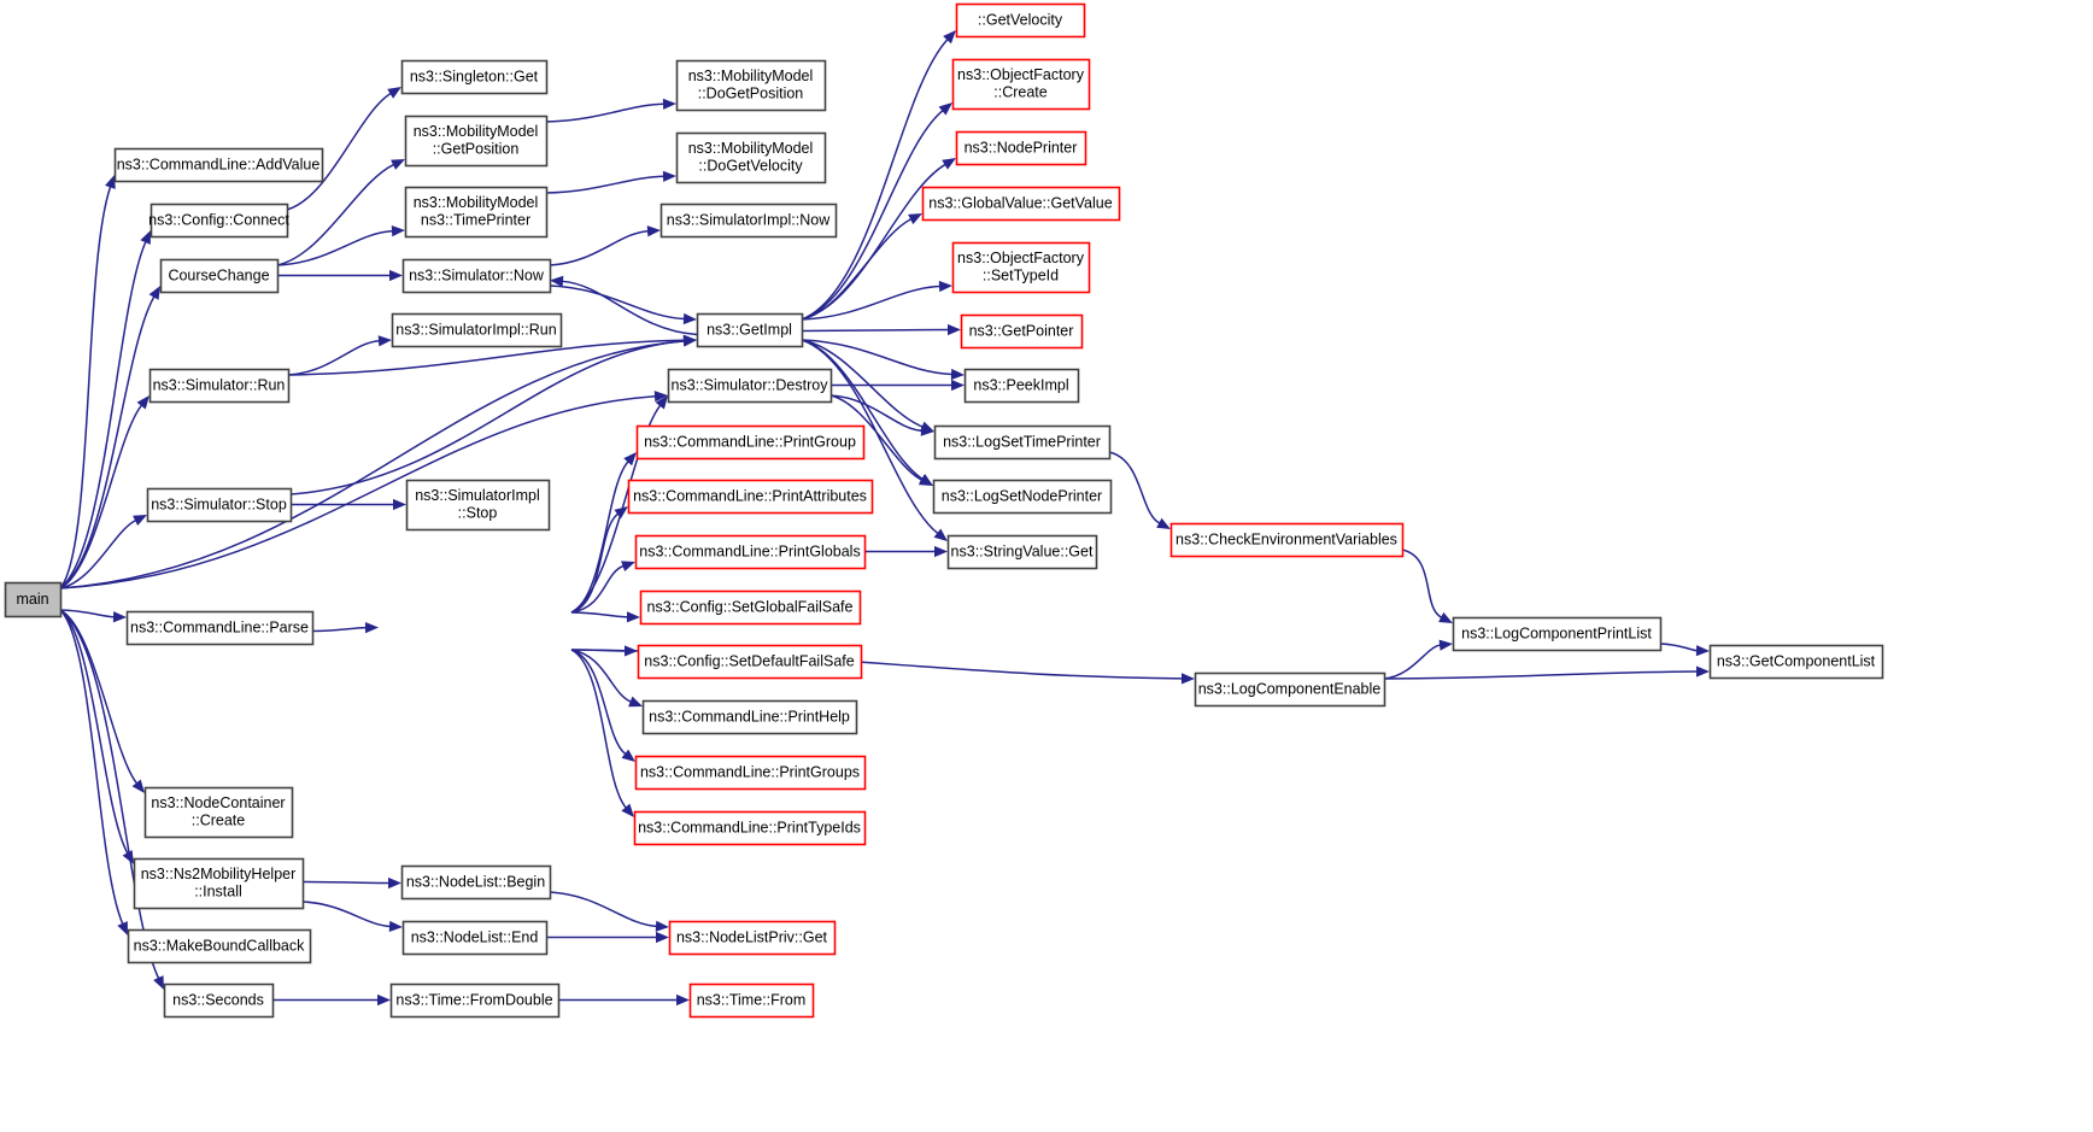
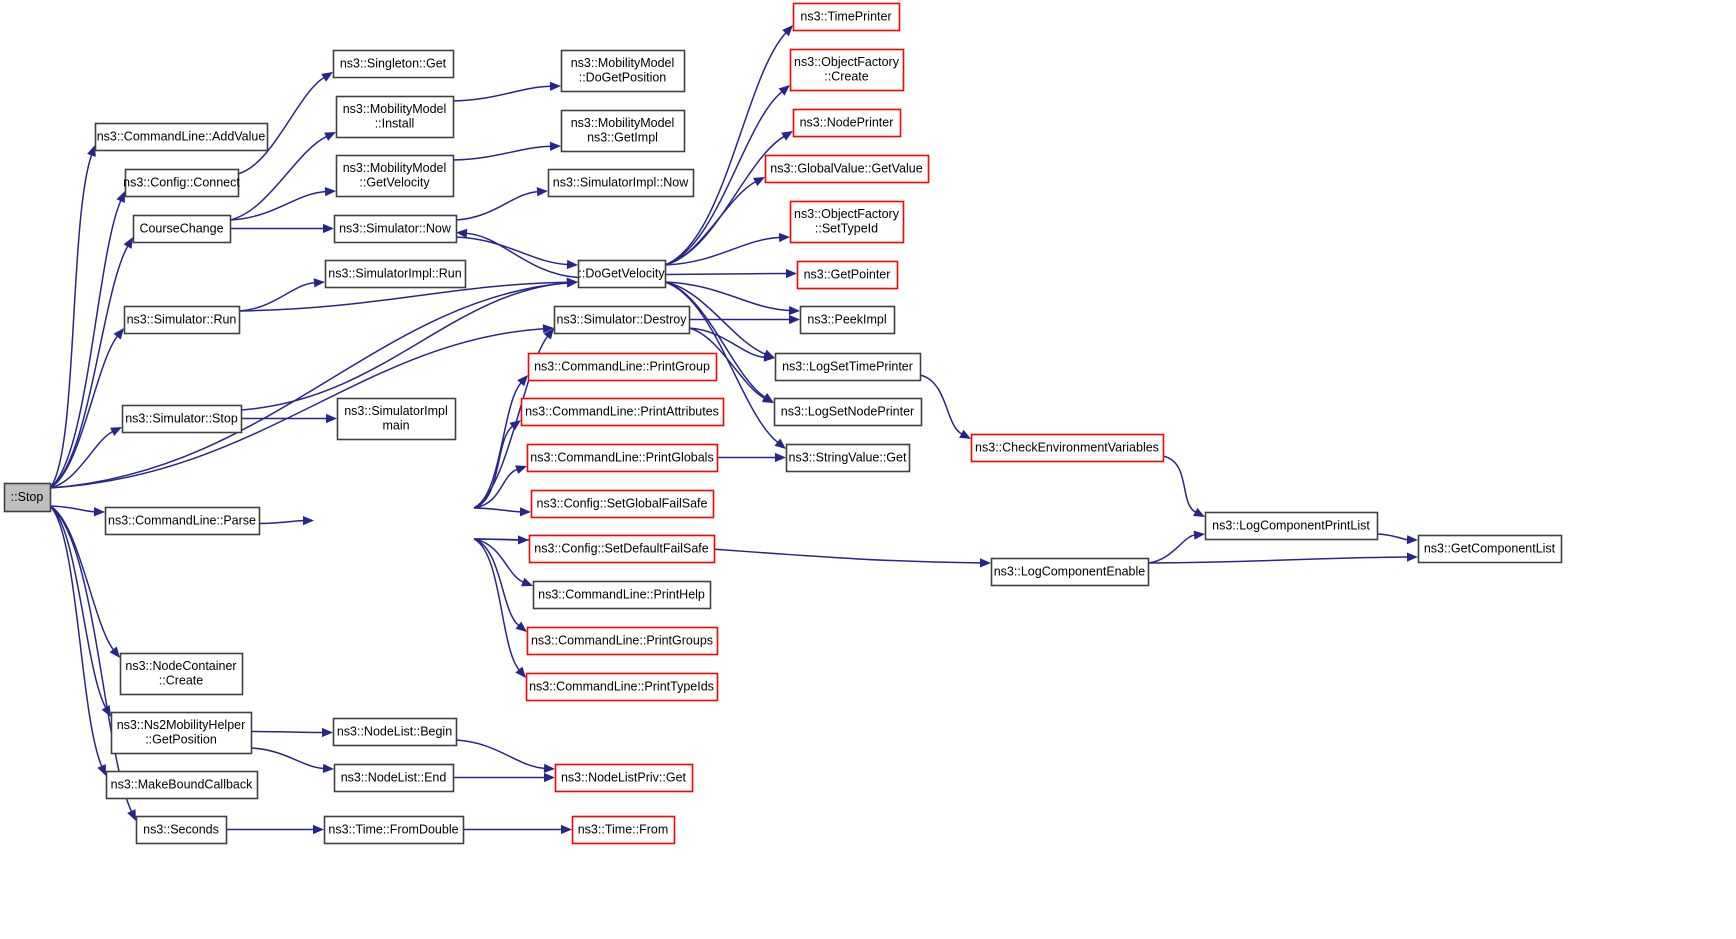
- main
+ ::Stop
  ns3::CommandLine::AddValue
  ns3::Config::Connect
  CourseChange
  ns3::Simulator::Run
  ns3::Simulator::Stop
  ns3::CommandLine::Parse
  ns3::NodeContainer
  ::Create
  ns3::Ns2MobilityHelper
- ::Install
+ ::GetPosition
  ns3::MakeBoundCallback
  ns3::Seconds
  ns3::Singleton::Get
  ns3::MobilityModel
- ::GetPosition
+ ::Install
  ns3::MobilityModel
- ns3::TimePrinter
+ ::GetVelocity
  ns3::Simulator::Now
  ns3::SimulatorImpl::Run
  ns3::SimulatorImpl
- ::Stop
+ main
  ns3::NodeList::Begin
  ns3::NodeList::End
  ns3::Time::FromDouble
  ns3::MobilityModel
  ::DoGetPosition
  ns3::MobilityModel
- ::DoGetVelocity
+ ns3::GetImpl
  ns3::SimulatorImpl::Now
- ns3::GetImpl
+ ::DoGetVelocity
  ns3::Simulator::Destroy
  ns3::CommandLine::PrintGroup
  ns3::CommandLine::PrintAttributes
  ns3::CommandLine::PrintGlobals
  ns3::Config::SetGlobalFailSafe
  ns3::Config::SetDefaultFailSafe
  ns3::CommandLine::PrintHelp
  ns3::CommandLine::PrintGroups
  ns3::CommandLine::PrintTypeIds
  ns3::NodeListPriv::Get
  ns3::Time::From
- ::GetVelocity
+ ns3::TimePrinter
  ns3::ObjectFactory
  ::Create
  ns3::NodePrinter
  ns3::GlobalValue::GetValue
  ns3::ObjectFactory
  ::SetTypeId
  ns3::GetPointer
  ns3::PeekImpl
  ns3::LogSetTimePrinter
  ns3::LogSetNodePrinter
  ns3::StringValue::Get
  ns3::CheckEnvironmentVariables
  ns3::LogComponentEnable
  ns3::LogComponentPrintList
  ns3::GetComponentList
